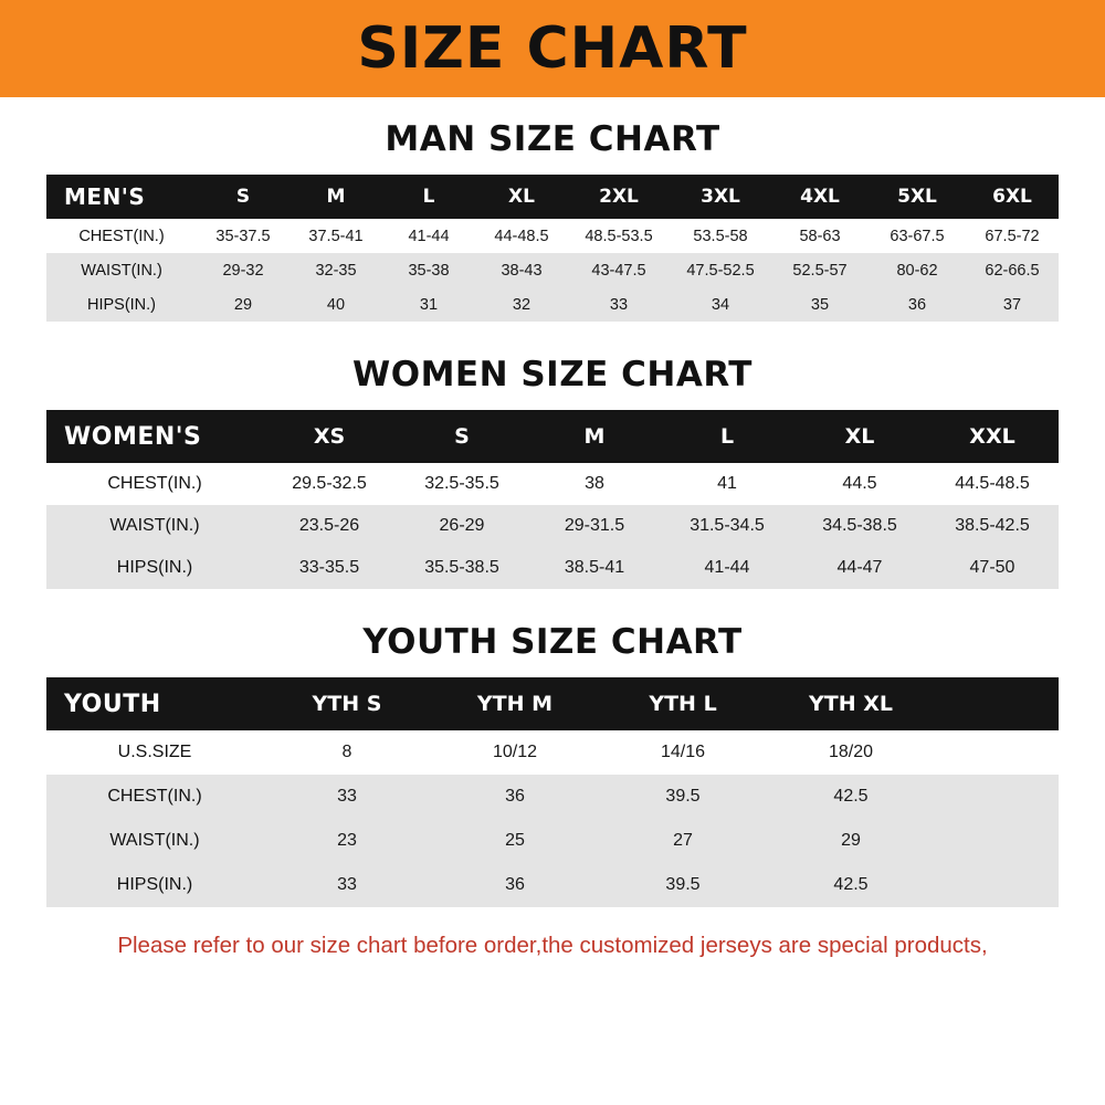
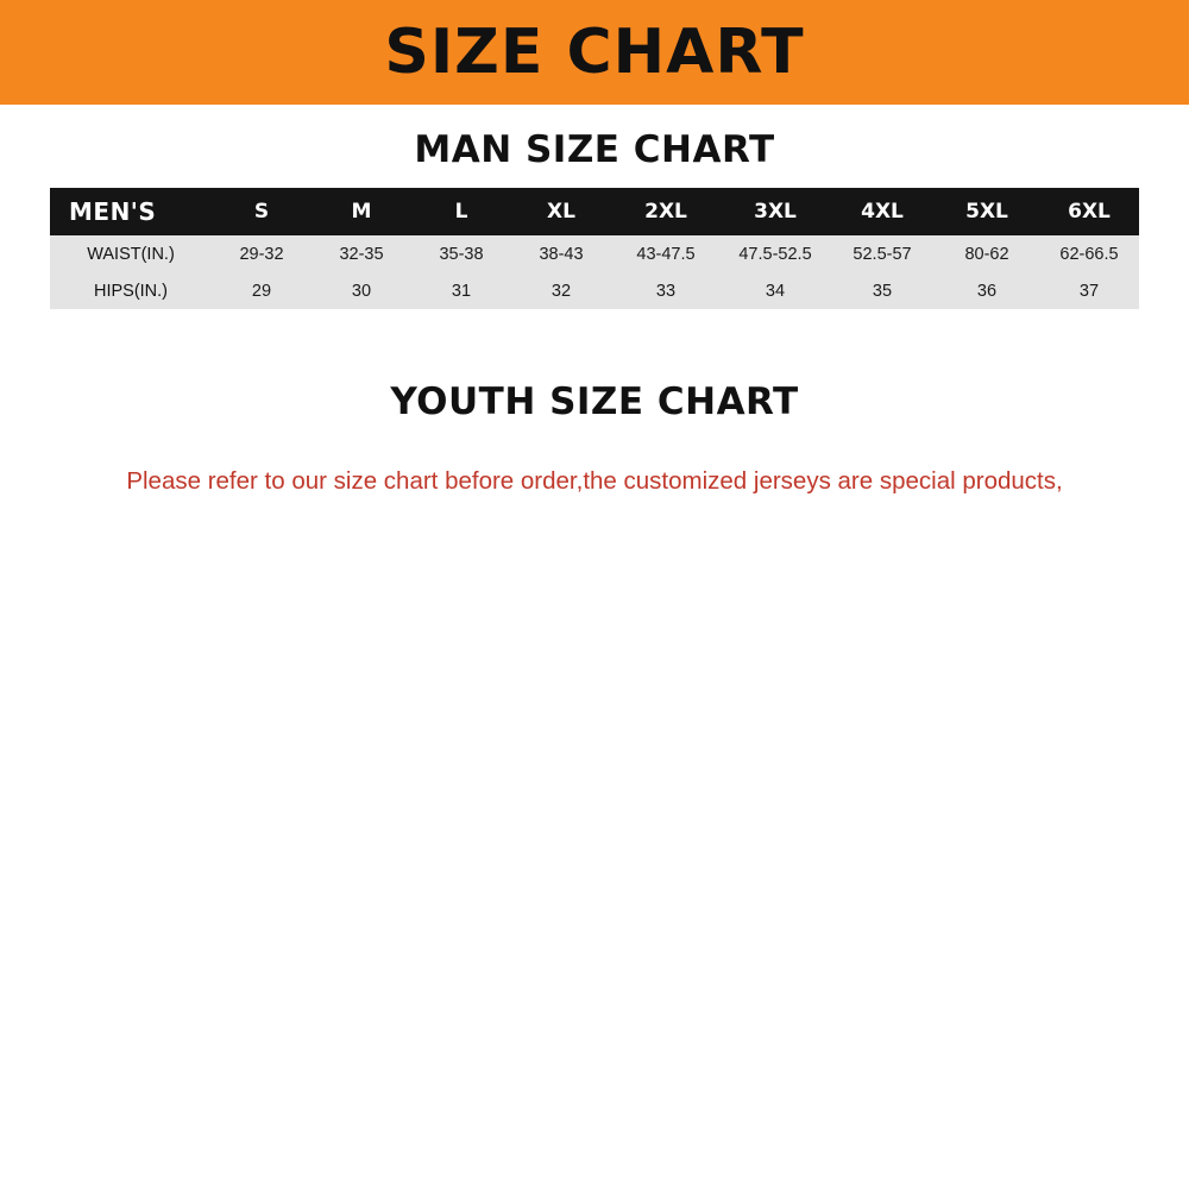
  SIZE CHART
  MAN SIZE CHART
  MEN'S	S	M	L	XL	2XL	3XL	4XL	5XL	6XL
- CHEST(IN.)	35-37.5	37.5-41	41-44	44-48.5	48.5-53.5	53.5-58	58-63	63-67.5	67.5-72
  WAIST(IN.)	29-32	32-35	35-38	38-43	43-47.5	47.5-52.5	52.5-57	80-62	62-66.5
- HIPS(IN.)	29	40	31	32	33	34	35	36	37
+ HIPS(IN.)	29	30	31	32	33	34	35	36	37
- WOMEN SIZE CHART
- WOMEN'S	XS	S	M	L	XL	XXL
- CHEST(IN.)	29.5-32.5	32.5-35.5	38	41	44.5	44.5-48.5
- WAIST(IN.)	23.5-26	26-29	29-31.5	31.5-34.5	34.5-38.5	38.5-42.5
- HIPS(IN.)	33-35.5	35.5-38.5	38.5-41	41-44	44-47	47-50
  YOUTH SIZE CHART
- YOUTH	YTH S	YTH M	YTH L	YTH XL
- U.S.SIZE	8	10/12	14/16	18/20
- CHEST(IN.)	33	36	39.5	42.5
- WAIST(IN.)	23	25	27	29
- HIPS(IN.)	33	36	39.5	42.5
  Please refer to our size chart before order,the customized jerseys are special products,
